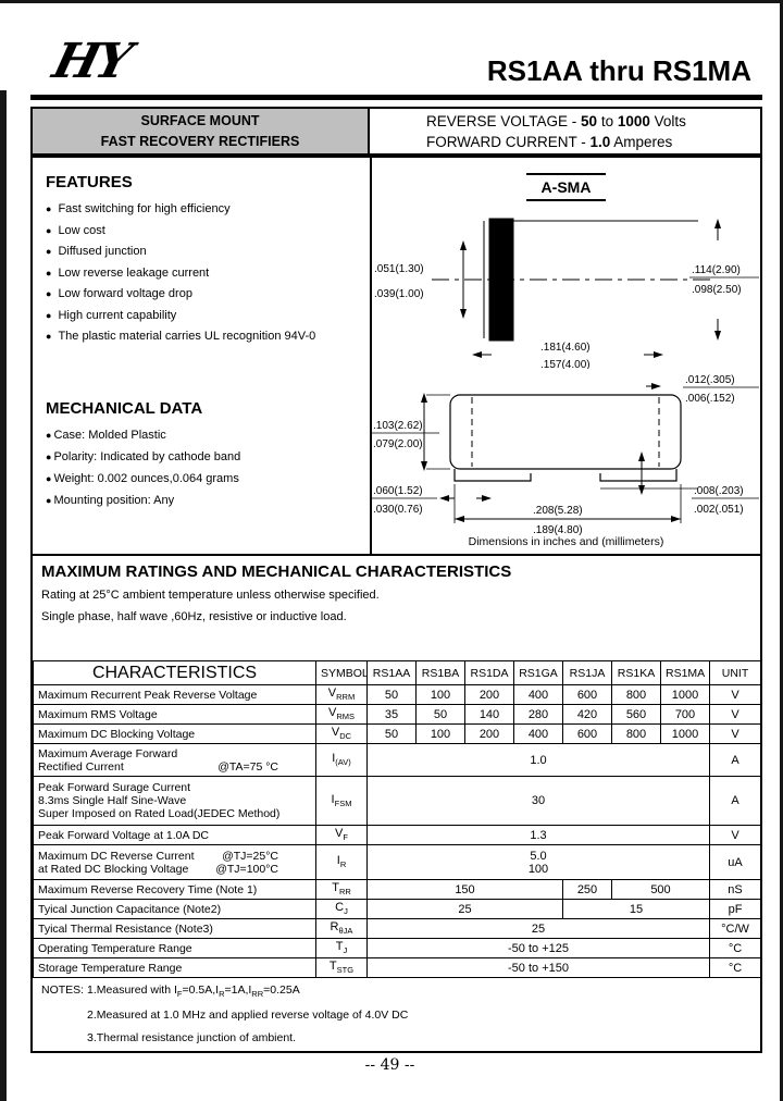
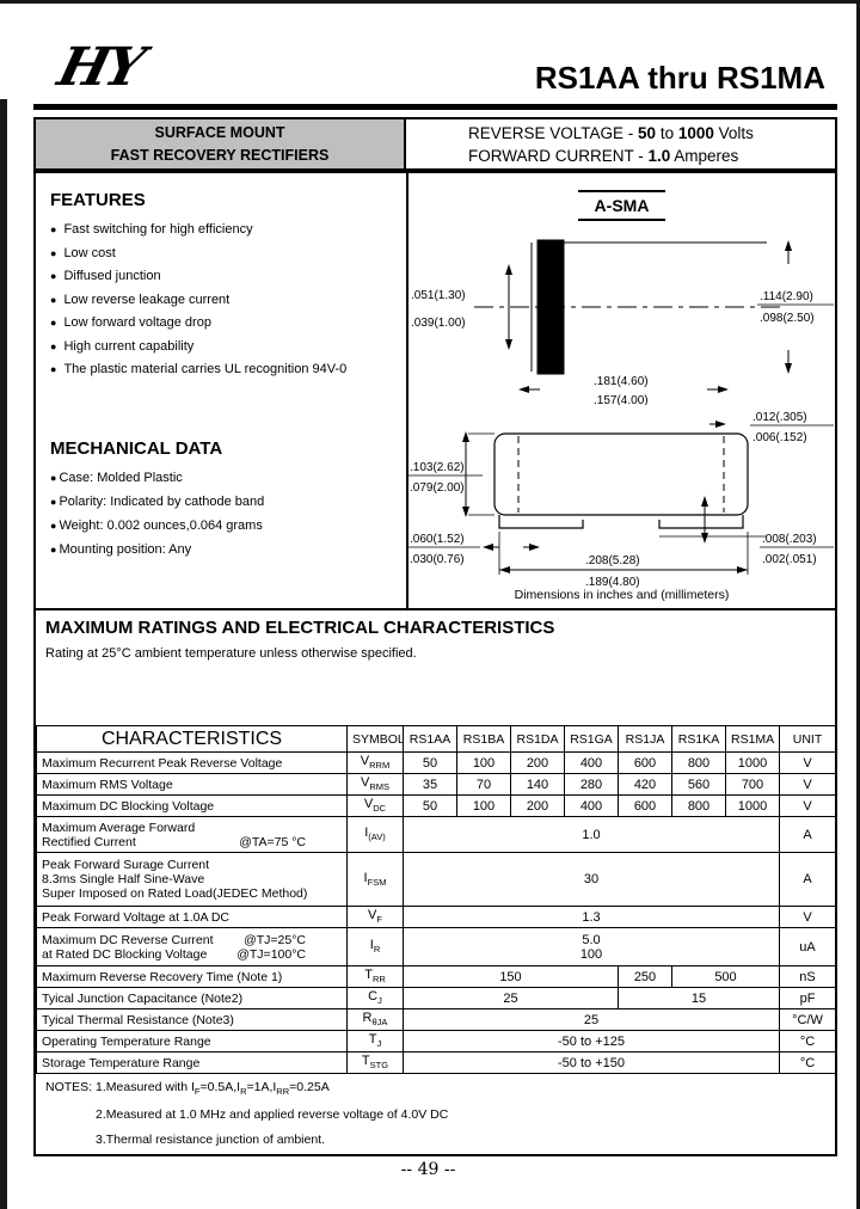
  RS1AA thru RS1MA
  SURFACE MOUNT
  FAST RECOVERY RECTIFIERS
  REVERSE VOLTAGE - 50 to 1000 Volts
  FORWARD CURRENT - 1.0 Amperes
  FEATURES
  ●
  Fast switching for high efficiency
  ●
  Low cost
  ●
  Diffused junction
  ●
  Low reverse leakage current
  ●
  Low forward voltage drop
  ●
  High current capability
  ●
  The plastic material carries UL recognition 94V-0
  MECHANICAL DATA
  ●
  Case: Molded Plastic
  ●
  Polarity: Indicated by cathode band
  ●
  Weight: 0.002 ounces,0.064 grams
  ●
  Mounting position: Any
  A-SMA
  .051(1.30)
  .039(1.00)
  .114(2.90)
  .098(2.50)
  .181(4.60)
  .157(4.00)
  .103(2.62)
  .079(2.00)
  .012(.305)
  .006(.152)
  .060(1.52)
  .030(0.76)
  .208(5.28)
  .189(4.80)
  .008(.203)
  .002(.051)
  Dimensions in inches and (millimeters)
- MAXIMUM RATINGS AND MECHANICAL CHARACTERISTICS
+ MAXIMUM RATINGS AND ELECTRICAL CHARACTERISTICS
  Rating at 25°C ambient temperature unless otherwise specified.
- Single phase, half wave ,60Hz, resistive or inductive load.
  CHARACTERISTICS	SYMBOL	RS1AA	RS1BA	RS1DA	RS1GA	RS1JA	RS1KA	RS1MA	UNIT
  Maximum Recurrent Peak Reverse Voltage	VRRM	50	100	200	400	600	800	1000	V
- Maximum RMS Voltage	VRMS	35	50	140	280	420	560	700	V
+ Maximum RMS Voltage	VRMS	35	70	140	280	420	560	700	V
  Maximum DC Blocking Voltage	VDC	50	100	200	400	600	800	1000	V
  Maximum Average Forward Rectified Current @TA=75 °C	I(AV)	1.0	A
  Peak Forward Surage Current 8.3ms Single Half Sine-Wave Super Imposed on Rated Load(JEDEC Method)	IFSM	30	A
  Peak Forward Voltage at 1.0A DC	VF	1.3	V
  Maximum DC Reverse Current @TJ=25°C at Rated DC Blocking Voltage @TJ=100°C	IR	5.0 100	uA
  Maximum Reverse Recovery Time (Note 1)	TRR	150	250	500	nS
  Tyical Junction Capacitance (Note2)	CJ	25	15	pF
  Tyical Thermal Resistance (Note3)	RθJA	25	°C/W
  Operating Temperature Range	TJ	-50 to +125	°C
  Storage Temperature Range	TSTG	-50 to +150	°C
  NOTES: 1.Measured with IF=0.5A,IR=1A,IRR=0.25A
  2.Measured at 1.0 MHz and applied reverse voltage of 4.0V DC
  3.Thermal resistance junction of ambient.
  -- 49 --
